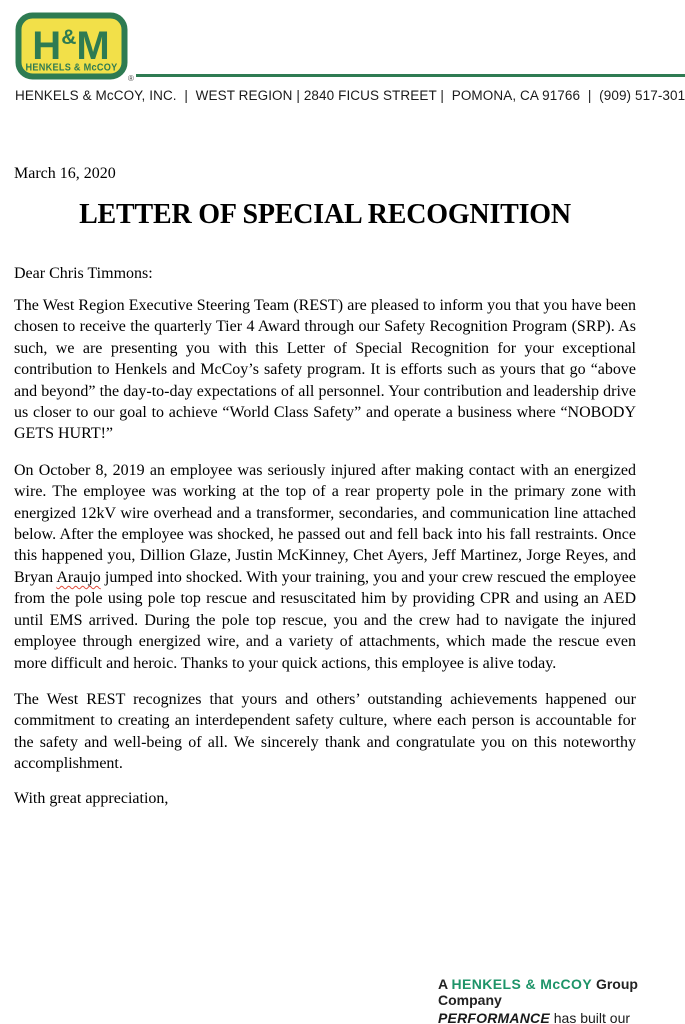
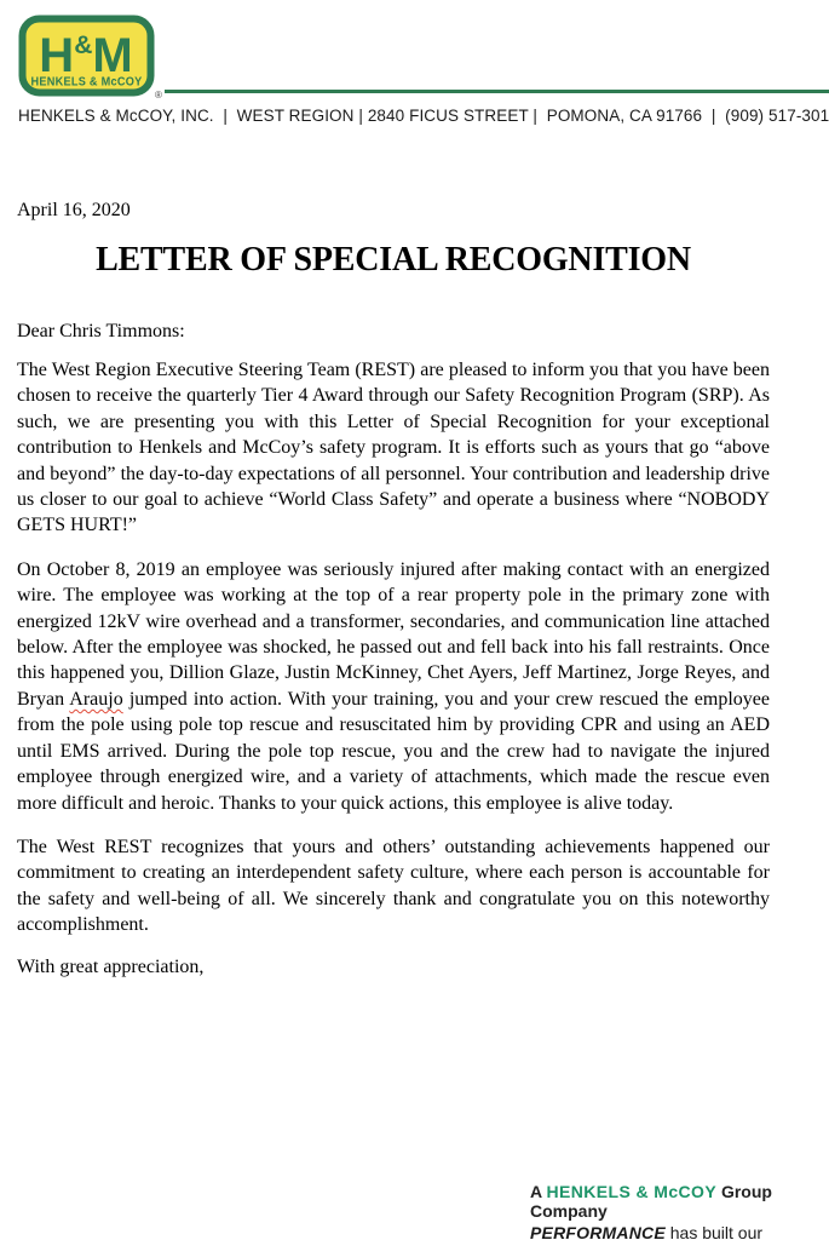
  H&M
  HENKELS & McCOY
  ®
  HENKELS & McCOY, INC. | WEST REGION | 2840 FICUS STREET | POMONA, CA 91766 | (909) 517-301
- March 16, 2020
+ April 16, 2020
  LETTER OF SPECIAL RECOGNITION
  Dear Chris Timmons:
  The West Region Executive Steering Team (REST) are pleased to inform you that you have been chosen to receive the quarterly Tier 4 Award through our Safety Recognition Program (SRP). As such, we are presenting you with this Letter of Special Recognition for your exceptional contribution to Henkels and McCoy’s safety program. It is efforts such as yours that go “above and beyond” the day-to-day expectations of all personnel. Your contribution and leadership drive us closer to our goal to achieve “World Class Safety” and operate a business where “NOBODY GETS HURT!”
- On October 8, 2019 an employee was seriously injured after making contact with an energized wire. The employee was working at the top of a rear property pole in the primary zone with energized 12kV wire overhead and a transformer, secondaries, and communication line attached below. After the employee was shocked, he passed out and fell back into his fall restraints. Once this happened you, Dillion Glaze, Justin McKinney, Chet Ayers, Jeff Martinez, Jorge Reyes, and Bryan Araujo jumped into shocked. With your training, you and your crew rescued the employee from the pole using pole top rescue and resuscitated him by providing CPR and using an AED until EMS arrived. During the pole top rescue, you and the crew had to navigate the injured employee through energized wire, and a variety of attachments, which made the rescue even more difficult and heroic. Thanks to your quick actions, this employee is alive today.
+ On October 8, 2019 an employee was seriously injured after making contact with an energized wire. The employee was working at the top of a rear property pole in the primary zone with energized 12kV wire overhead and a transformer, secondaries, and communication line attached below. After the employee was shocked, he passed out and fell back into his fall restraints. Once this happened you, Dillion Glaze, Justin McKinney, Chet Ayers, Jeff Martinez, Jorge Reyes, and Bryan Araujo jumped into action. With your training, you and your crew rescued the employee from the pole using pole top rescue and resuscitated him by providing CPR and using an AED until EMS arrived. During the pole top rescue, you and the crew had to navigate the injured employee through energized wire, and a variety of attachments, which made the rescue even more difficult and heroic. Thanks to your quick actions, this employee is alive today.
  The West REST recognizes that yours and others’ outstanding achievements happened our commitment to creating an interdependent safety culture, where each person is accountable for the safety and well-being of all. We sincerely thank and congratulate you on this noteworthy accomplishment.
  With great appreciation,
  A HENKELS & McCOY Group Company
